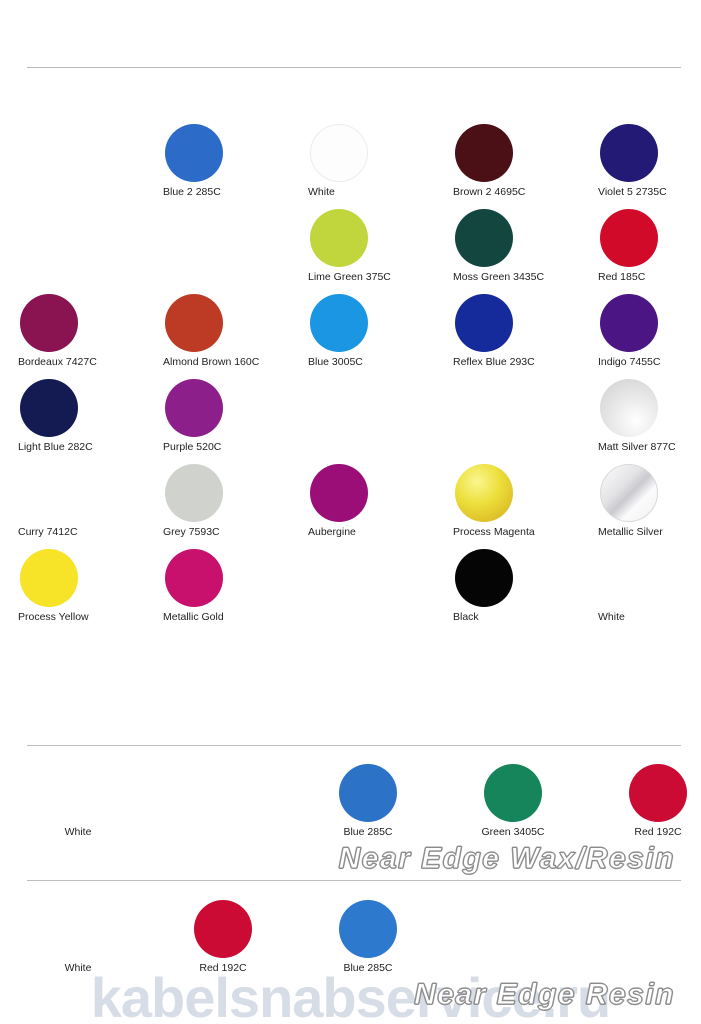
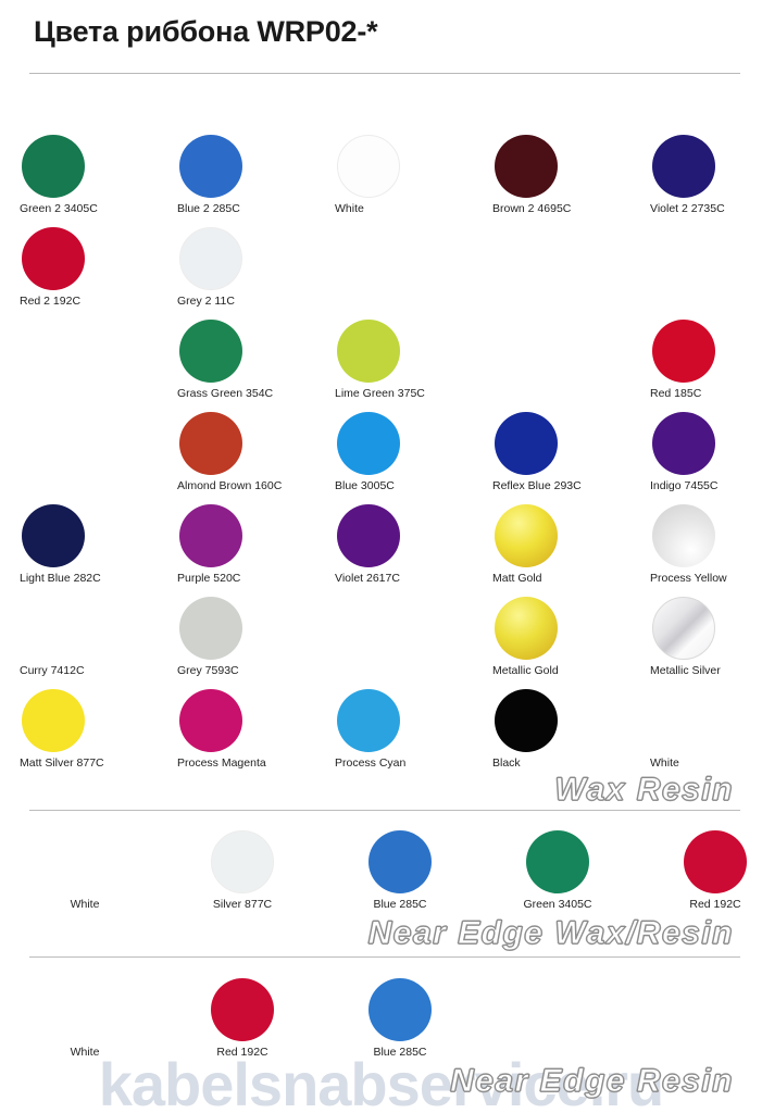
+ Цвета риббона WRP02-*
+ Green 2 3405C
  Blue 2 285C
  White
  Brown 2 4695C
- Violet 5 2735C
+ Violet 2 2735C
+ Red 2 192C
+ Grey 2 11C
+ Grass Green 354C
  Lime Green 375C
- Moss Green 3435C
  Red 185C
- Bordeaux 7427C
  Almond Brown 160C
  Blue 3005C
  Reflex Blue 293C
  Indigo 7455C
  Light Blue 282C
  Purple 520C
+ Violet 2617C
+ Matt Gold
- Matt Silver 877C
+ Process Yellow
  Curry 7412C
  Grey 7593C
- Aubergine
- Process Magenta
+ Metallic Gold
  Metallic Silver
- Process Yellow
+ Matt Silver 877C
- Metallic Gold
+ Process Magenta
+ Process Cyan
  Black
  White
  White
+ Silver 877C
  Blue 285C
  Green 3405C
  Red 192C
  White
  Red 192C
  Blue 285C
  kabelsnabservice.ru
+ Wax Resin
  Near Edge Wax/Resin
  Near Edge Resin
